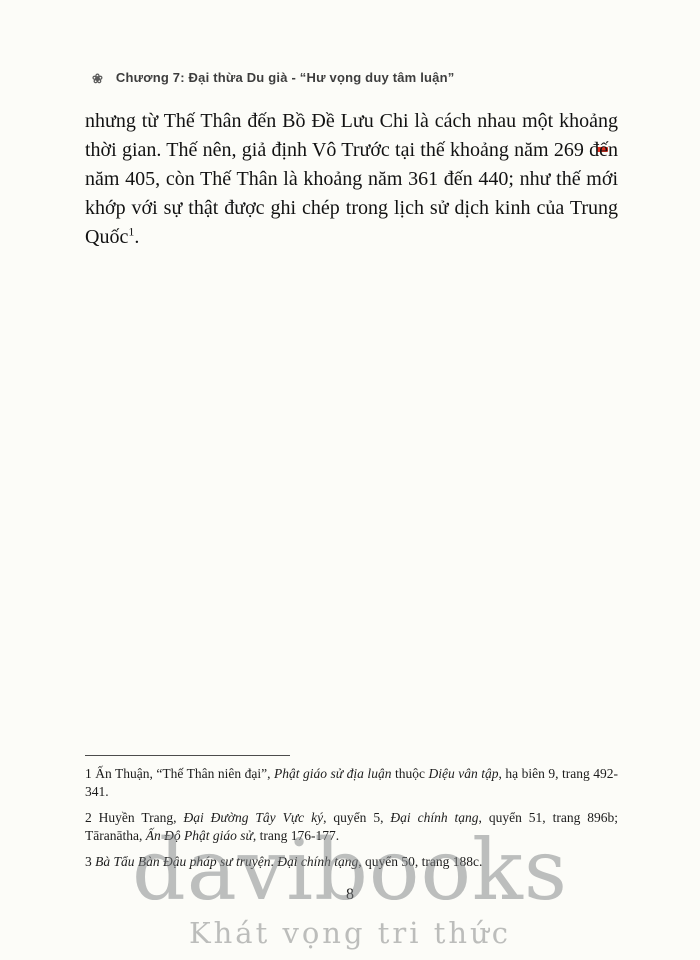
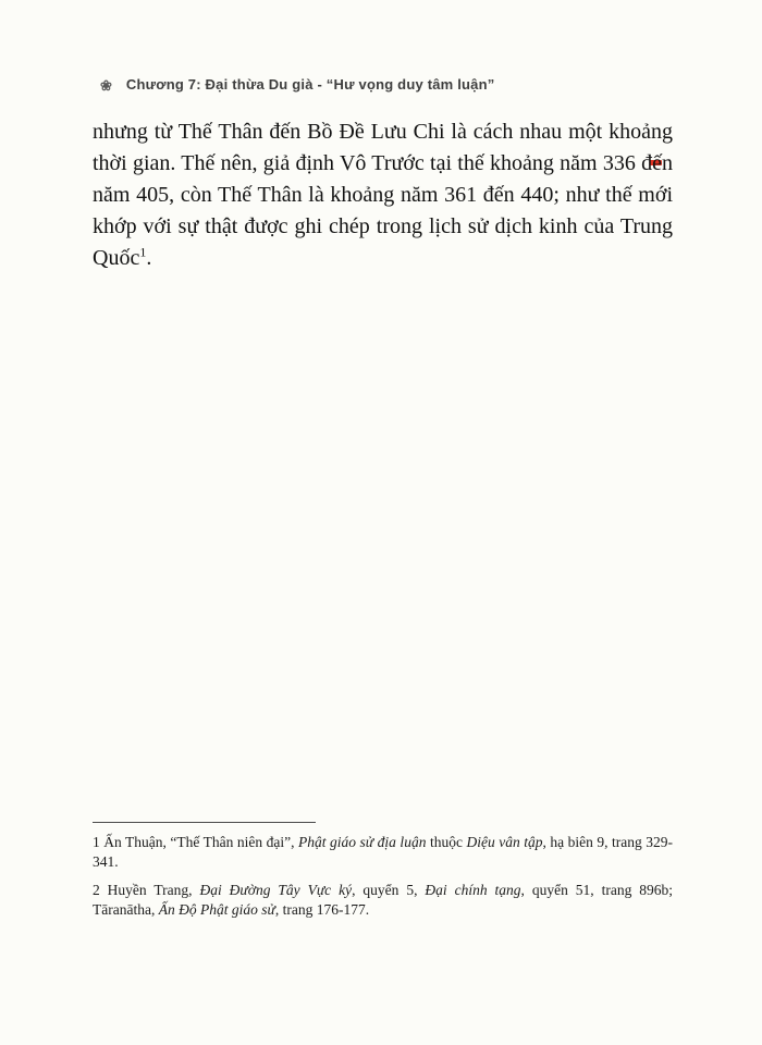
  ❀ Chương 7: Đại thừa Du già - “Hư vọng duy tâm luận”
- nhưng từ Thế Thân đến Bồ Đề Lưu Chi là cách nhau một khoảng thời gian. Thế nên, giả định Vô Trước tại thế khoảng năm 269 đến năm 405, còn Thế Thân là khoảng năm 361 đến 440; như thế mới khớp với sự thật được ghi chép trong lịch sử dịch kinh của Trung Quốc1.
+ nhưng từ Thế Thân đến Bồ Đề Lưu Chi là cách nhau một khoảng thời gian. Thế nên, giả định Vô Trước tại thế khoảng năm 336 đến năm 405, còn Thế Thân là khoảng năm 361 đến 440; như thế mới khớp với sự thật được ghi chép trong lịch sử dịch kinh của Trung Quốc1.
- 1 Ấn Thuận, “Thế Thân niên đại”, Phật giáo sử địa luận thuộc Diệu vân tập, hạ biên 9, trang 492-341.
+ 1 Ấn Thuận, “Thế Thân niên đại”, Phật giáo sử địa luận thuộc Diệu vân tập, hạ biên 9, trang 329-341.
  2 Huyền Trang, Đại Đường Tây Vực ký, quyển 5, Đại chính tạng, quyển 51, trang 896b; Tāranātha, Ấn Độ Phật giáo sử, trang 176-177.
- 3 Bà Tẩu Bàn Đậu pháp sư truyện. Đại chính tạng, quyển 50, trang 188c.
- 8
- davibooks
- Khát vọng tri thức
